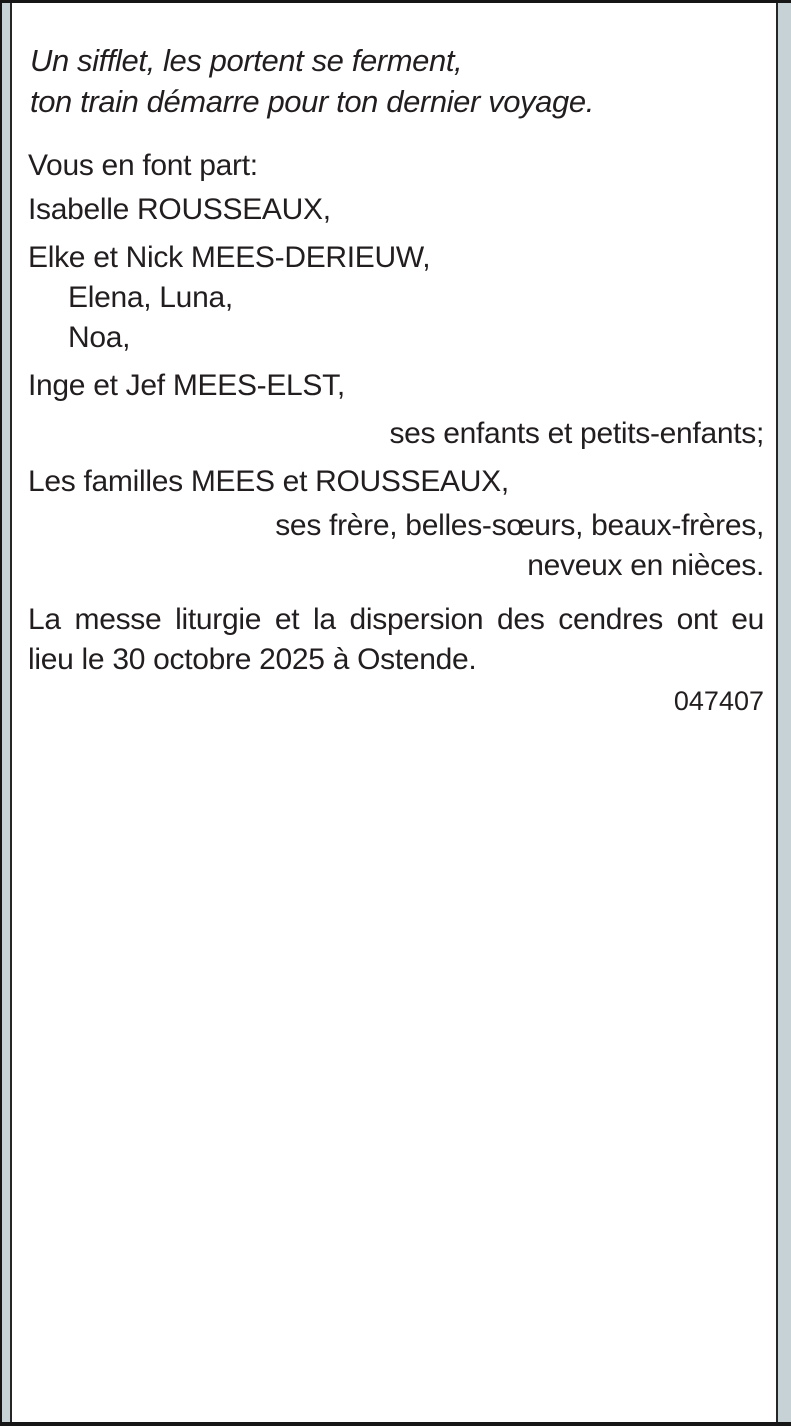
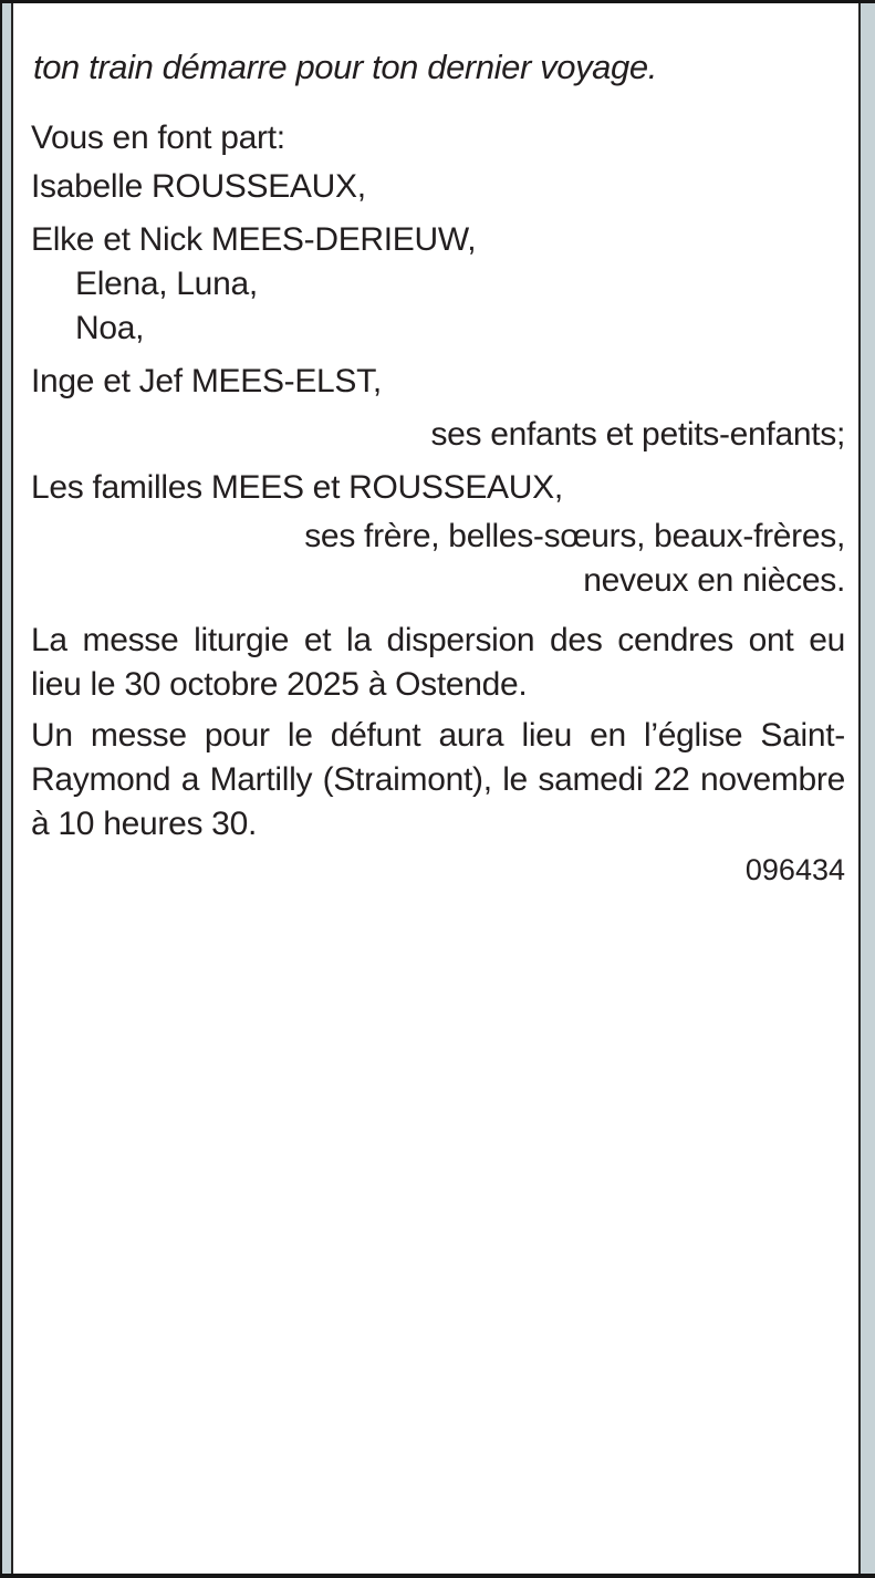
- Un sifflet, les portent se ferment,
  ton train démarre pour ton dernier voyage.
  Vous en font part:
  Isabelle ROUSSEAUX,
  Elke et Nick MEES-DERIEUW,
  Elena, Luna,
  Noa,
  Inge et Jef MEES-ELST,
  ses enfants et petits-enfants;
  Les familles MEES et ROUSSEAUX,
  ses frère, belles-sœurs, beaux-frères,
  neveux en nièces.
  La messe liturgie et la dispersion des cendres ont eu lieu le 30 octobre 2025 à Ostende.
+ Un messe pour le défunt aura lieu en l’église Saint-Raymond a Martilly (Straimont), le samedi 22 novembre à 10 heures 30.
- 047407
+ 096434
